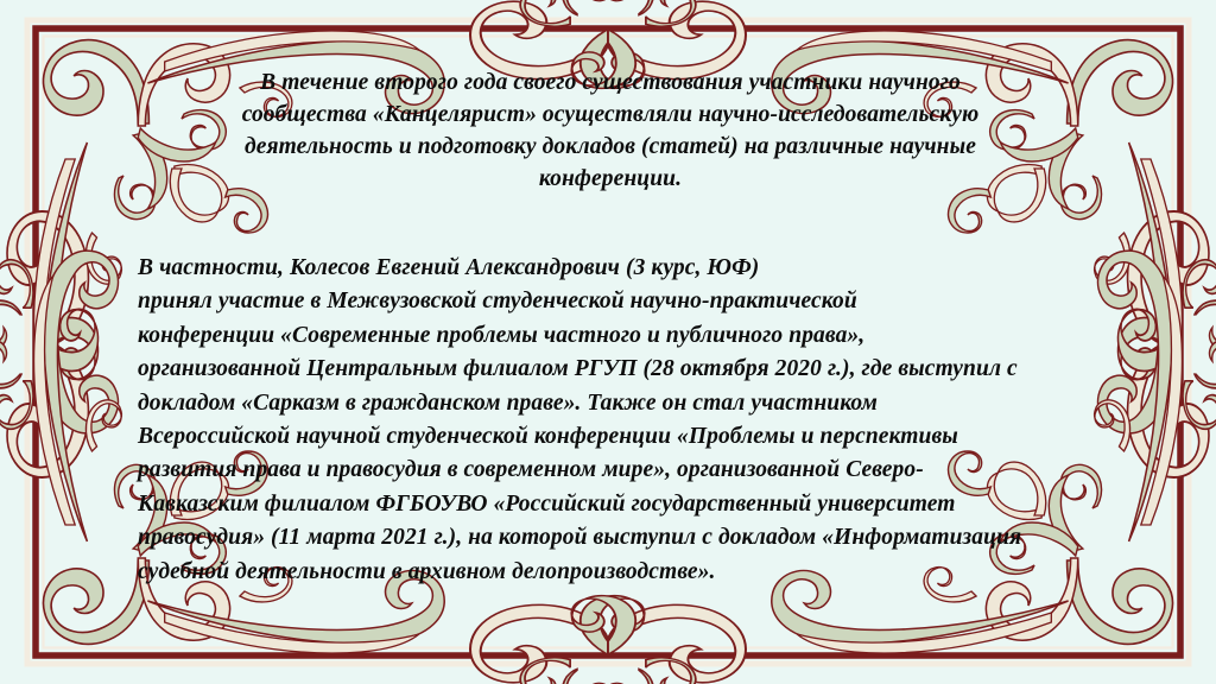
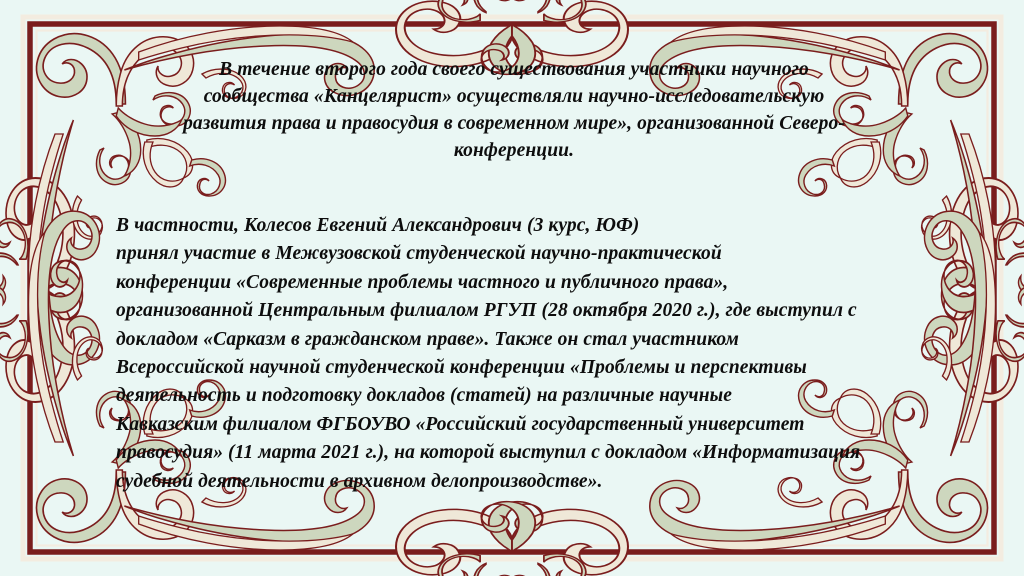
  В течение второго года своего существования участники научного
  сообщества «Канцелярист» осуществляли научно-исследовательскую
- деятельность и подготовку докладов (статей) на различные научные
+ развития права и правосудия в современном мире», организованной Северо-
  конференции.
  В частности, Колесов Евгений Александрович (3 курс, ЮФ)
  принял участие в Межвузовской студенческой научно-практической
  конференции «Современные проблемы частного и публичного права»,
  организованной Центральным филиалом РГУП (28 октября 2020 г.), где выступил с
  докладом «Сарказм в гражданском праве». Также он стал участником
  Всероссийской научной студенческой конференции «Проблемы и перспективы
- развития права и правосудия в современном мире», организованной Северо-
+ деятельность и подготовку докладов (статей) на различные научные
  Кавказским филиалом ФГБОУВО «Российский государственный университет
  правосудия» (11 марта 2021 г.), на которой выступил с докладом «Информатизация
  судебной деятельности в архивном делопроизводстве».
